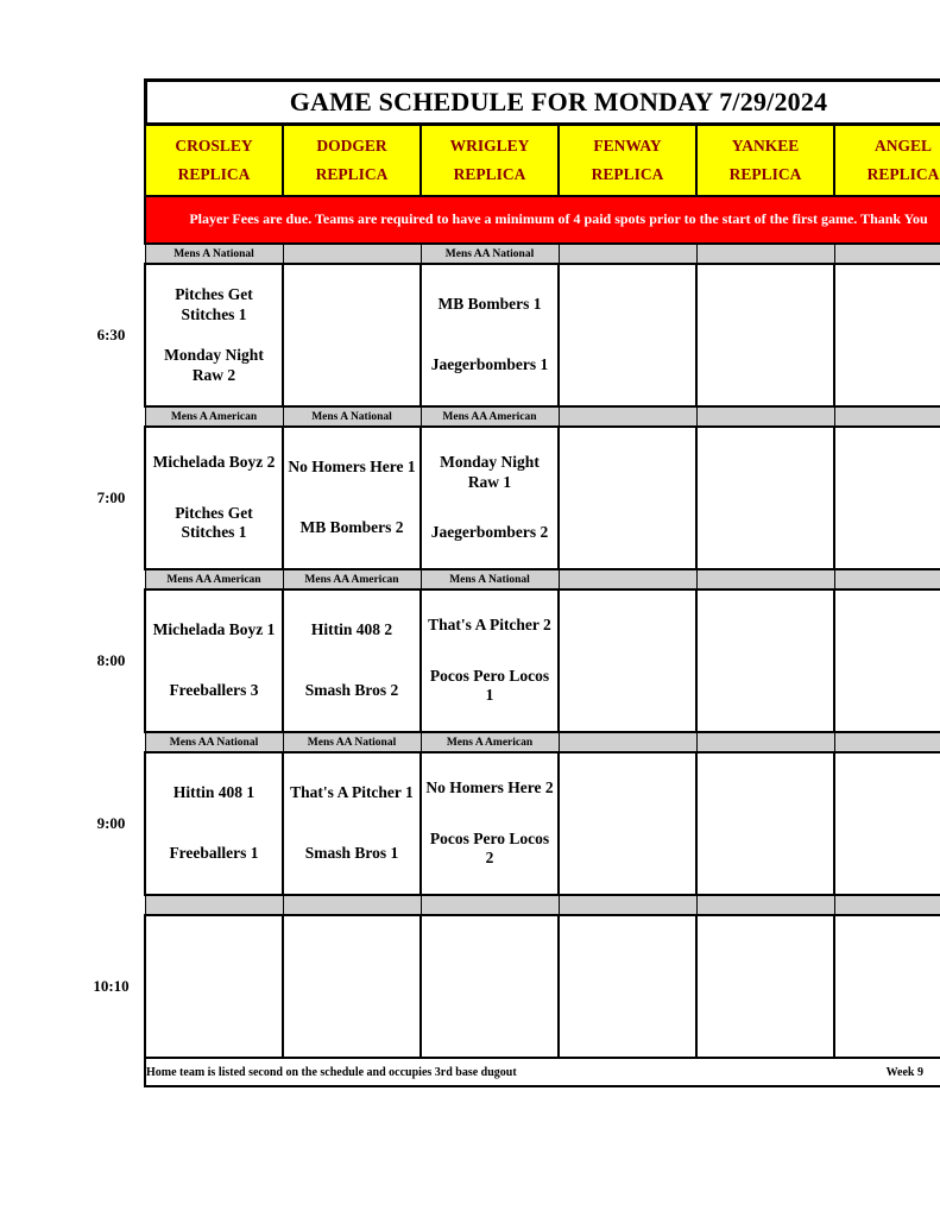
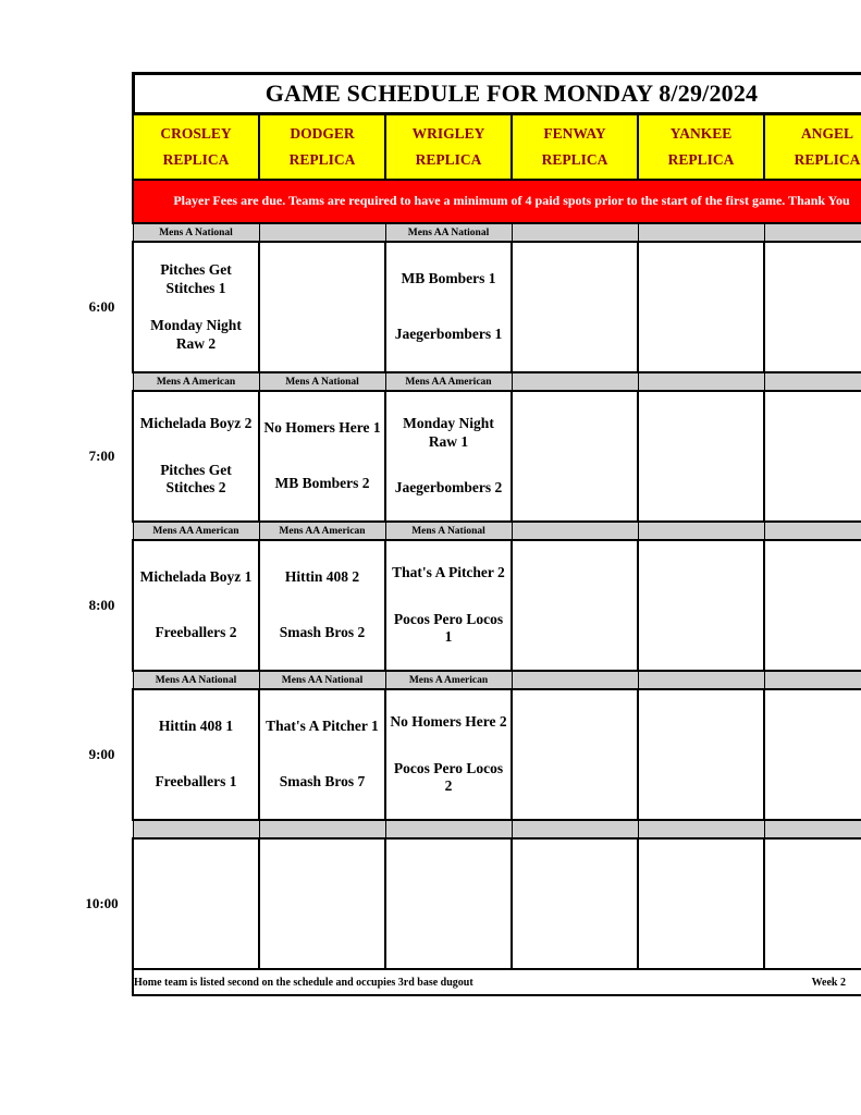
- 	GAME SCHEDULE FOR MONDAY 7/29/2024
+ 	GAME SCHEDULE FOR MONDAY 8/29/2024
  	CROSLEYREPLICA	DODGERREPLICA	WRIGLEYREPLICA	FENWAYREPLICA	YANKEEREPLICA	ANGELREPLICA
  	Player Fees are due. Teams are required to have a minimum of 4 paid spots prior to the start of the first game. Thank You
  	Mens A National		Mens AA National
- 6:30	Pitches Get Stitches 1Monday Night Raw 2		MB Bombers 1Jaegerbombers 1
+ 6:00	Pitches Get Stitches 1Monday Night Raw 2		MB Bombers 1Jaegerbombers 1
  	Mens A American	Mens A National	Mens AA American
- 7:00	Michelada Boyz 2Pitches Get Stitches 1	No Homers Here 1MB Bombers 2	Monday Night Raw 1Jaegerbombers 2
+ 7:00	Michelada Boyz 2Pitches Get Stitches 2	No Homers Here 1MB Bombers 2	Monday Night Raw 1Jaegerbombers 2
  	Mens AA American	Mens AA American	Mens A National
- 8:00	Michelada Boyz 1Freeballers 3	Hittin 408 2Smash Bros 2	That's A Pitcher 2Pocos Pero Locos 1
+ 8:00	Michelada Boyz 1Freeballers 2	Hittin 408 2Smash Bros 2	That's A Pitcher 2Pocos Pero Locos 1
  	Mens AA National	Mens AA National	Mens A American
- 9:00	Hittin 408 1Freeballers 1	That's A Pitcher 1Smash Bros 1	No Homers Here 2Pocos Pero Locos 2
+ 9:00	Hittin 408 1Freeballers 1	That's A Pitcher 1Smash Bros 7	No Homers Here 2Pocos Pero Locos 2
- 10:10
+ 10:00
- 	Home team is listed second on the schedule and occupies 3rd base dugout Week 9
+ 	Home team is listed second on the schedule and occupies 3rd base dugout Week 2
